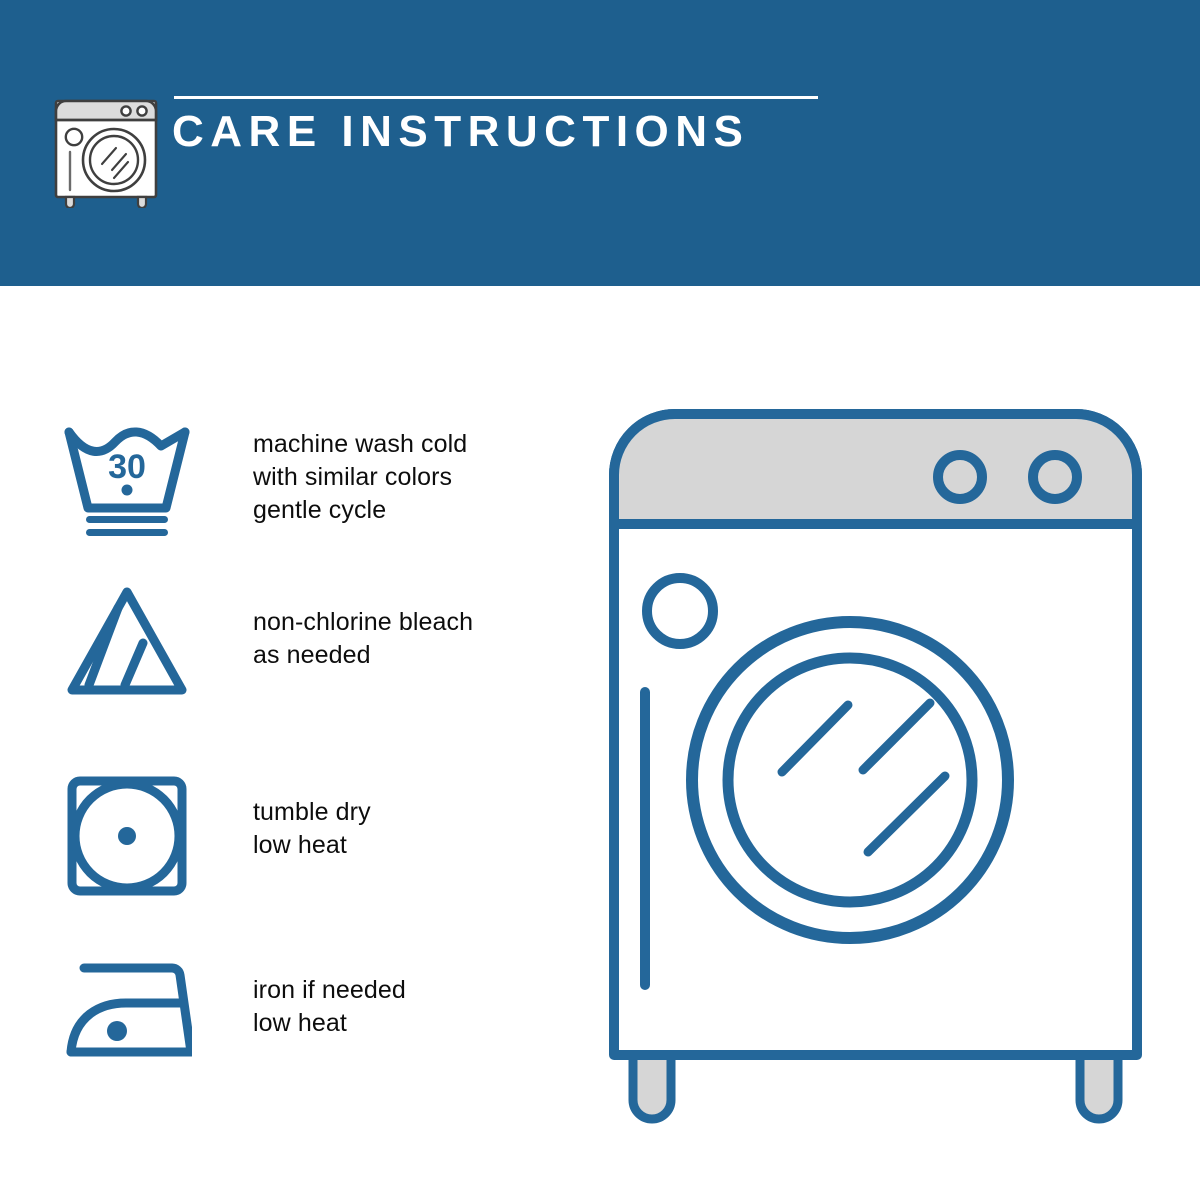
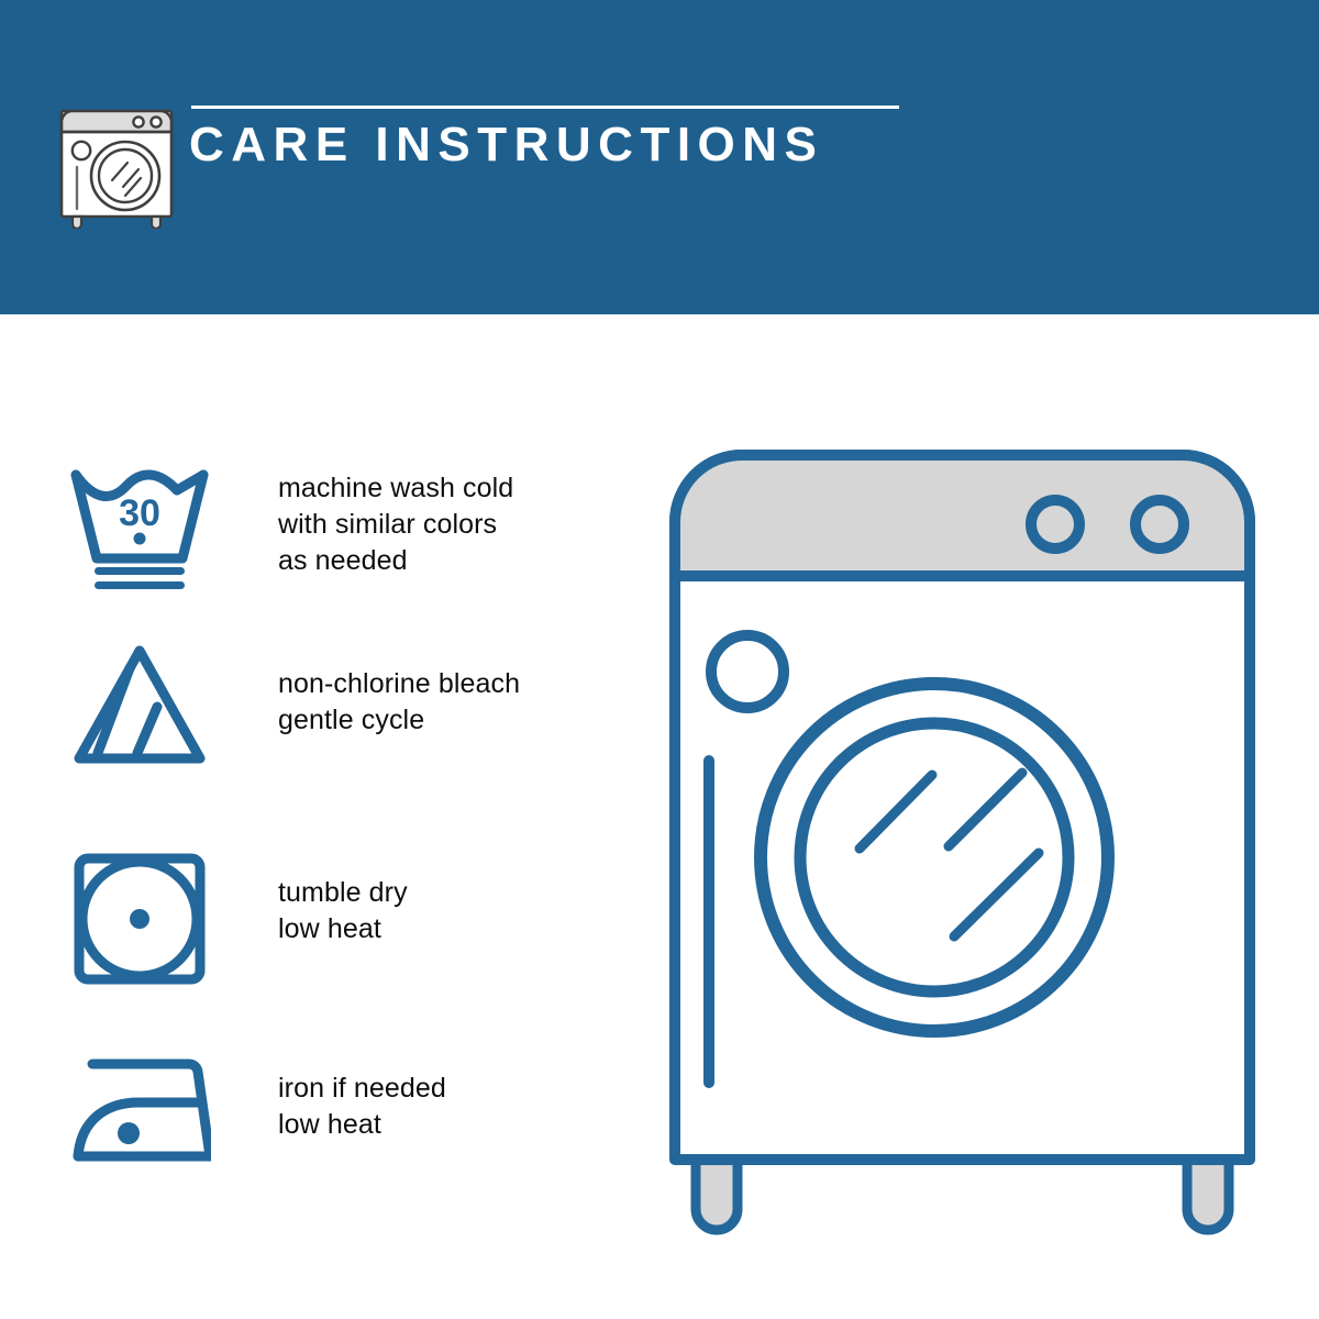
  CARE INSTRUCTIONS
  30
  machine wash cold
  with similar colors
- gentle cycle
+ as needed
  non-chlorine bleach
- as needed
+ gentle cycle
  tumble dry
  low heat
  iron if needed
  low heat
